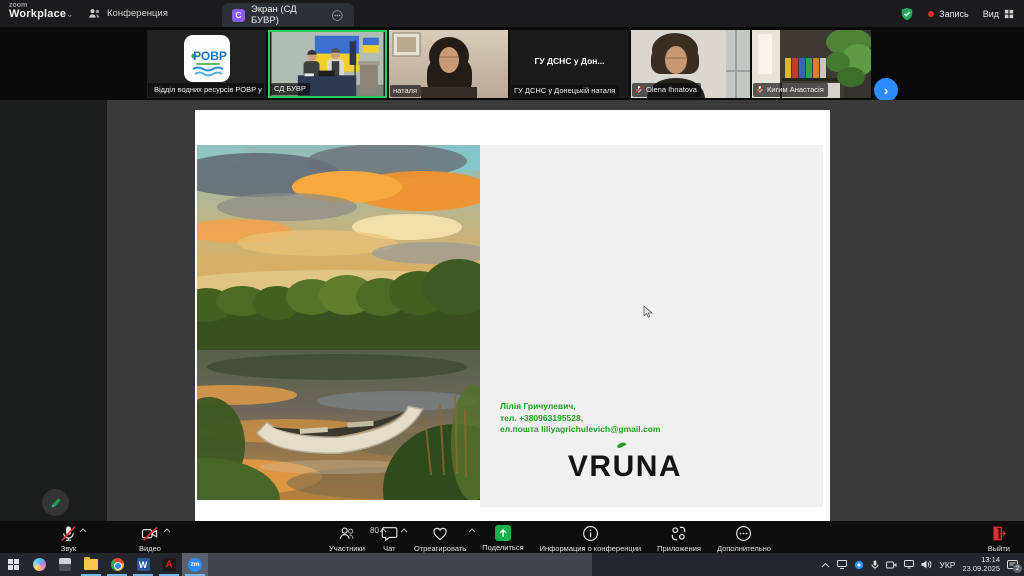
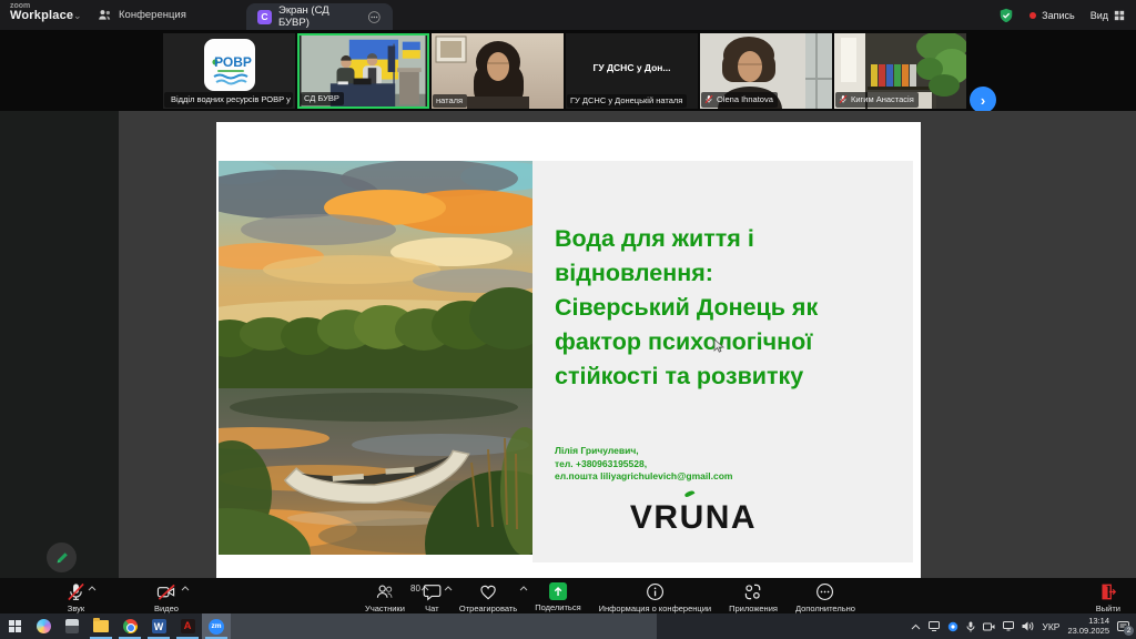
  Workplace
  ⌄
  Конференция
  C
  Экран (СД БУВР)
  Запись
  Вид
  РОВР
  Відділ водних ресурсів РОВР у
  СД БУВР
  наталя
  ГУ ДСНС у Дон...
  ГУ ДСНС у Донецькій наталя
  Olena Ihnatova
  Кигим Анастасія
  ›
+ Вода для життя і
+ відновлення:
+ Сіверський Донець як
+ фактор психологічної
+ стійкості та розвитку
  Лілія Гричулевич,
  тел. +380963195528,
  ел.пошта liliyagrichulevich@gmail.com
  VRUNA
  Звук
  Видео
  80
  Участники
  Чат
  Отреагировать
  Поделиться
  Информация о конференции
  Приложения
  Дополнительно
  Выйти
  W
  A
  УКР
  13:14
  23.09.2025
